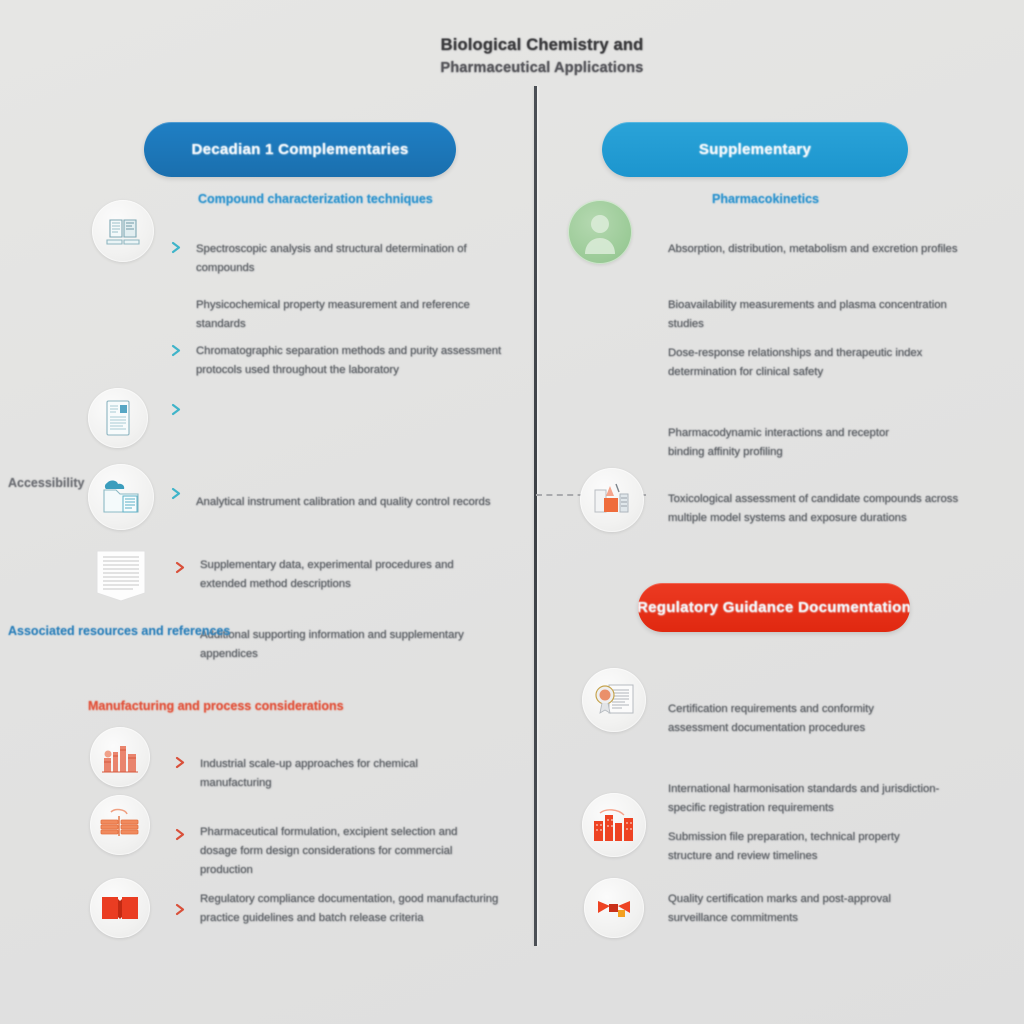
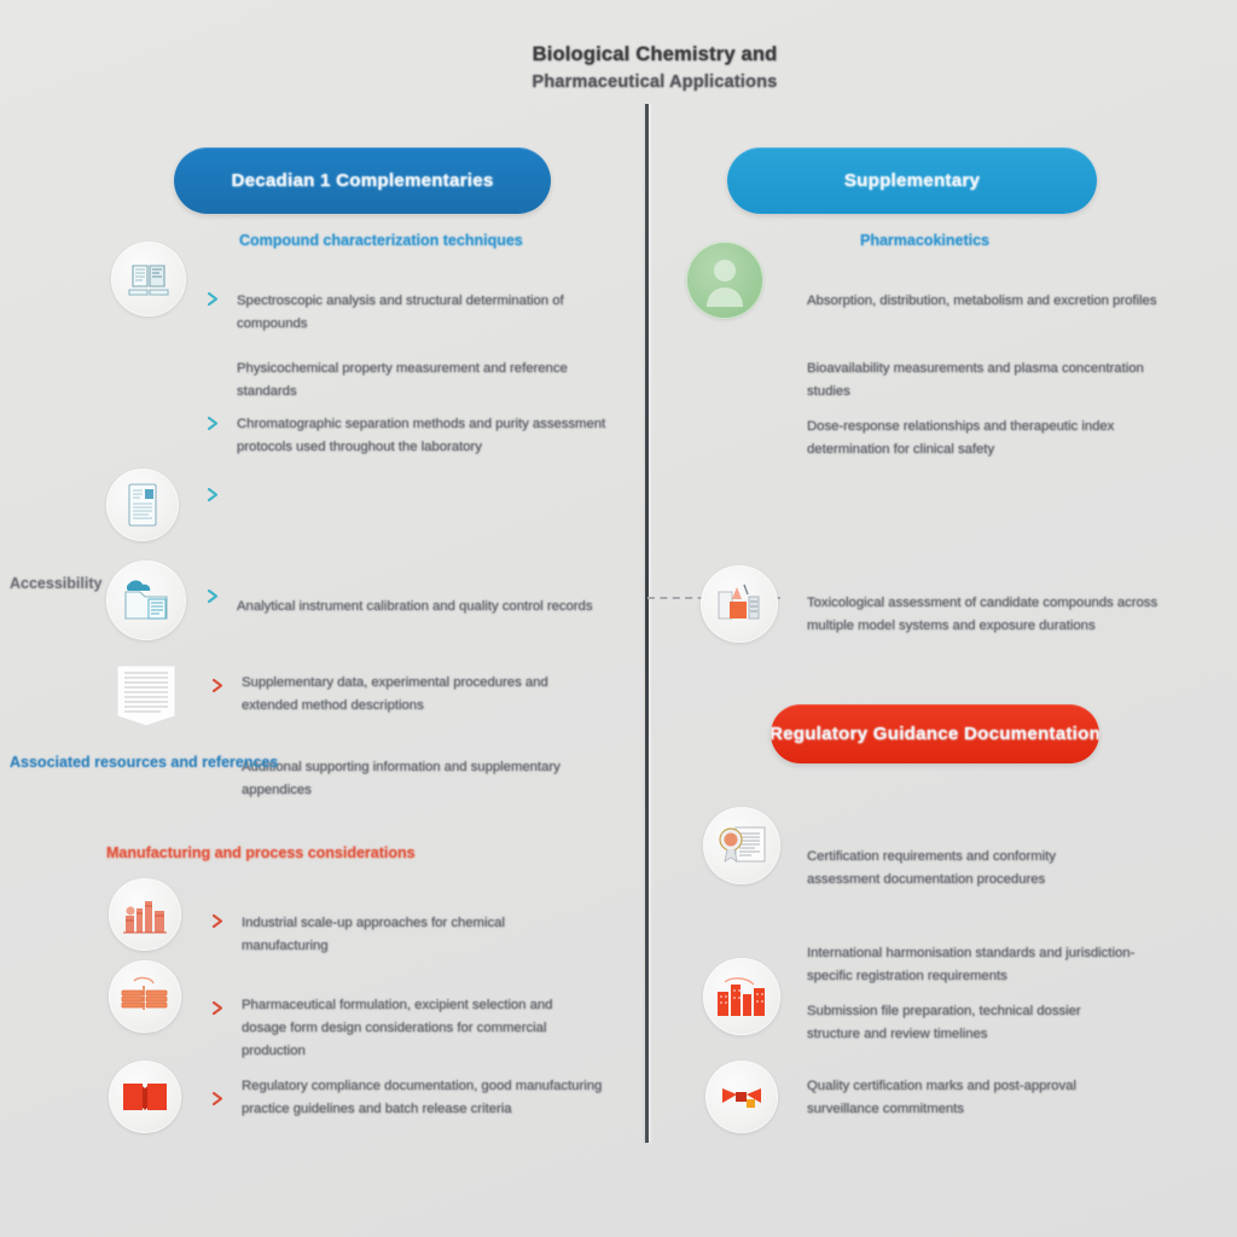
  Biological Chemistry and
  Pharmaceutical Applications
  Decadian 1 Complementaries
  Compound characterization techniques
  Spectroscopic analysis and structural determination of compounds
  Physicochemical property measurement and reference standards
  Chromatographic separation methods and purity assessment protocols used throughout the laboratory
  Analytical instrument calibration and quality control records
  Supplementary data, experimental procedures and extended method descriptions
  Additional supporting information and supplementary appendices
  Accessibility
  Associated resources and references
  Manufacturing and process considerations
  Industrial scale-up approaches for chemical manufacturing
  Pharmaceutical formulation, excipient selection and dosage form design considerations for commercial production
  Regulatory compliance documentation, good manufacturing practice guidelines and batch release criteria
  Supplementary
  Pharmacokinetics
  Absorption, distribution, metabolism and excretion profiles
  Bioavailability measurements and plasma concentration studies
  Dose-response relationships and therapeutic index determination for clinical safety
- Pharmacodynamic interactions and receptor binding affinity profiling
  Toxicological assessment of candidate compounds across multiple model systems and exposure durations
  Regulatory Guidance Documentation
  Certification requirements and conformity assessment documentation procedures
  International harmonisation standards and jurisdiction-specific registration requirements
- Submission file preparation, technical property structure and review timelines
+ Submission file preparation, technical dossier structure and review timelines
  Quality certification marks and post-approval surveillance commitments
